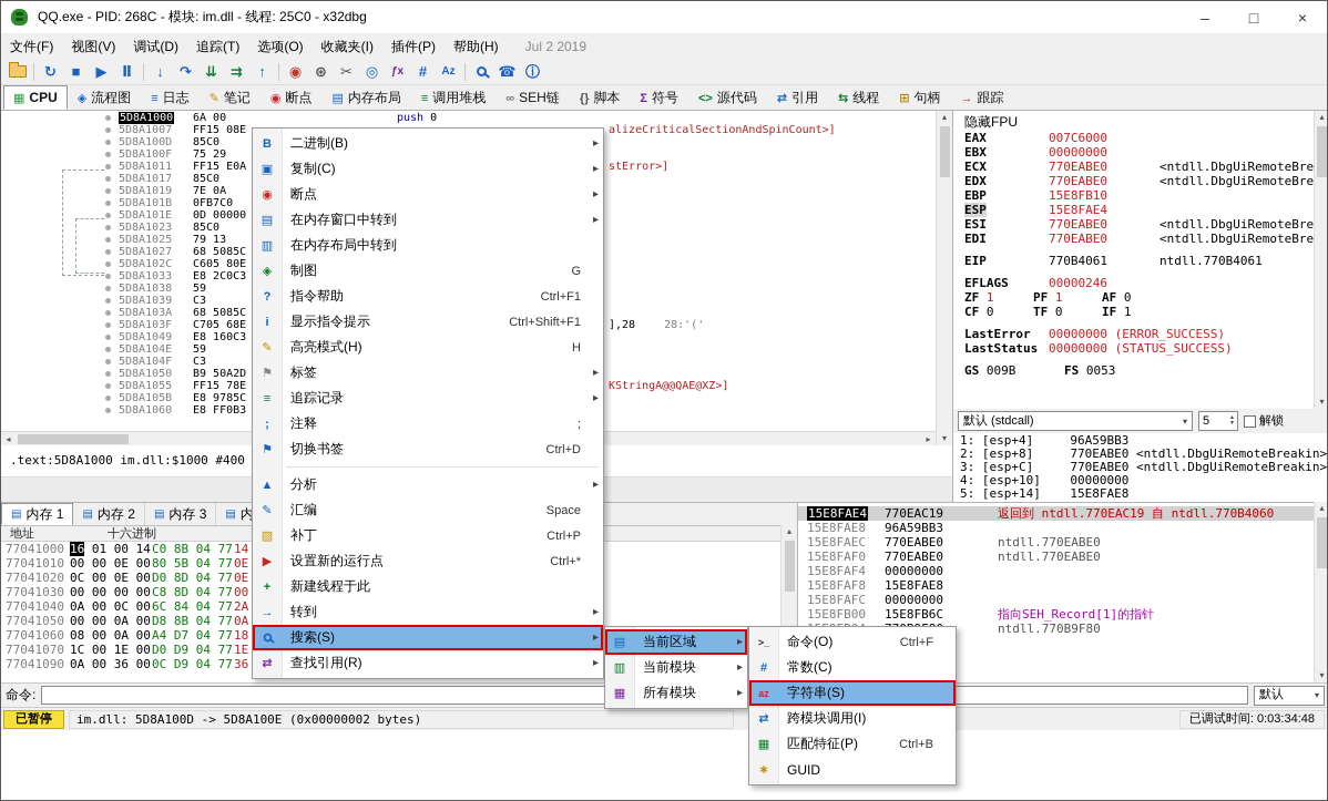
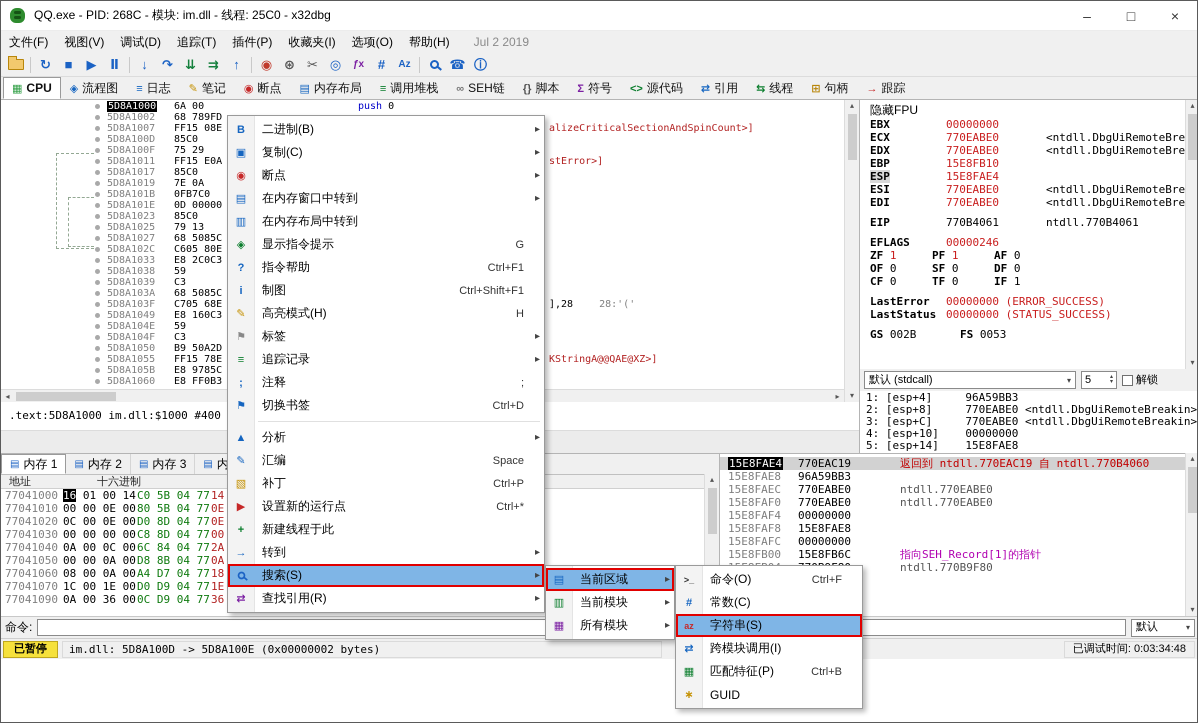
  QQ.exe - PID: 268C - 模块: im.dll - 线程: 25C0 - x32dbg
  –
  □
  ×
  文件(F)
  视图(V)
  调试(D)
  追踪(T)
- 选项(O)
+ 插件(P)
  收藏夹(I)
- 插件(P)
+ 选项(O)
  帮助(H)
  Jul 2 2019
  ↻
  ■
  ▶
  Ⅱ
  ↓
  ↷
  ⇊
  ⇉
  ↑
  ◉
  ⊛
  ✂
  ◎
  ƒx
  #
  Az
  ☎
  ⓘ
  ▦
  CPU
  ◈
  流程图
  ≡
  日志
  ✎
  笔记
  ◉
  断点
  ▤
  内存布局
  ≡
  调用堆栈
  ∞
  SEH链
  {}
  脚本
  Σ
  符号
  <>
  源代码
  ⇄
  引用
  ⇆
  线程
  ⊞
  句柄
  →
  跟踪
  5D8A1000
  6A 00
  push 0
+ 5D8A1002
+ 68 789FD
  5D8A1007
  FF15 08E
  alizeCriticalSectionAndSpinCount>]
  5D8A100D
  85C0
  5D8A100F
  75 29
  5D8A1011
  FF15 E0A
  stError>]
  5D8A1017
  85C0
  5D8A1019
  7E 0A
  5D8A101B
  0FB7C0
  5D8A101E
  0D 00000
  5D8A1023
  85C0
  5D8A1025
  79 13
  5D8A1027
  68 5085C
  5D8A102C
  C605 80E
  5D8A1033
  E8 2C0C3
  5D8A1038
  59
  5D8A1039
  C3
  5D8A103A
  68 5085C
  5D8A103F
  C705 68E
  ],28 28:'('
  5D8A1049
  E8 160C3
  5D8A104E
  59
  5D8A104F
  C3
  5D8A1050
  B9 50A2D
  5D8A1055
  FF15 78E
  KStringA@@QAE@XZ>]
  5D8A105B
  E8 9785C
  5D8A1060
  E8 FF0B3
  ◂
  ▸
  ▴
  ▾
  .text:5D8A1000 im.dll:$1000 #400
  隐藏FPU
- EAX 007C6000
  EBX 00000000
  ECX 770EABE0
  <ntdll.DbgUiRemoteBre
  EDX 770EABE0
  <ntdll.DbgUiRemoteBre
  EBP 15E8FB10
  ESP 15E8FAE4
  ESI 770EABE0
  <ntdll.DbgUiRemoteBre
  EDI 770EABE0
  <ntdll.DbgUiRemoteBre
  EIP 770B4061
  ntdll.770B4061
  EFLAGS 00000246
  ZF 1 PF 1 AF 0
+ OF 0 SF 0 DF 0
  CF 0 TF 0 IF 1
  LastError 00000000 (ERROR_SUCCESS)
  LastStatus 00000000 (STATUS_SUCCESS)
- GS 009B FS 0053
+ GS 002B FS 0053
  ▴
  ▾
  默认 (stdcall)
  ▾
  5
  解锁
  1: [esp+4] 96A59BB3
  2: [esp+8] 770EABE0 <ntdll.DbgUiRemoteBreakin>
  3: [esp+C] 770EABE0 <ntdll.DbgUiRemoteBreakin>
  4: [esp+10] 00000000
  5: [esp+14] 15E8FAE8
  ▤
  内存 1
  ▤
  内存 2
  ▤
  内存 3
  ▤
  地址
  十六进制
  77041000
  16 01 00 14
- C0 8B 04 77
+ C0 5B 04 77
  77041010
  00 00 0E 00
  80 5B 04 77
  77041020
  0C 00 0E 00
  D0 8D 04 77
  77041030
  00 00 00 00
  C8 8D 04 77
  77041040
  0A 00 0C 00
  6C 84 04 77
  77041050
  00 00 0A 00
  D8 8B 04 77
  77041060
  08 00 0A 00
  A4 D7 04 77
  77041070
  1C 00 1E 00
  D0 D9 04 77
  77041090
  0A 00 36 00
  0C D9 04 77
  ▴
  15E8FAE4
  770EAC19
  返回到 ntdll.770EAC19 自 ntdll.770B4060
  15E8FAE8
  96A59BB3
  15E8FAEC
  770EABE0
  ntdll.770EABE0
  15E8FAF0
  770EABE0
  ntdll.770EABE0
  15E8FAF4
  00000000
  15E8FAF8
  15E8FAE8
  15E8FAFC
  00000000
  15E8FB00
  15E8FB6C
  指向SEH_Record[1]的指针
  ntdll.770B9F80
  ▴
  ▾
  命令:
  默认
  ▾
  已暂停
  im.dll: 5D8A100D -> 5D8A100E (0x00000002 bytes)
  已调试时间: 0:03:34:48
  B
  二进制(B)
  ▸
  ▣
  复制(C)
  ▸
  ◉
  断点
  ▸
  ▤
  在内存窗口中转到
  ▸
  ▥
  在内存布局中转到
  ◈
- 制图
+ 显示指令提示
  G
  ?
  指令帮助
  Ctrl+F1
  i
- 显示指令提示
+ 制图
  Ctrl+Shift+F1
  ✎
  高亮模式(H)
  H
  ⚑
  标签
  ▸
  ≡
  追踪记录
  ▸
  ;
  注释
  ;
  ⚑
  切换书签
  Ctrl+D
  ▲
  分析
  ▸
  ✎
  汇编
  Space
  ▧
  补丁
  Ctrl+P
  ▶
  设置新的运行点
  Ctrl+*
  +
  新建线程于此
  →
  转到
  ▸
  搜索(S)
  ▸
  ⇄
  查找引用(R)
  ▸
  ▤
  当前区域
  ▸
  ▥
  当前模块
  ▸
  ▦
  所有模块
  ▸
  >_
  命令(O)
  Ctrl+F
  #
  常数(C)
  az
  字符串(S)
  ⇄
  跨模块调用(I)
  ▦
  匹配特征(P)
  Ctrl+B
  ∗
  GUID
